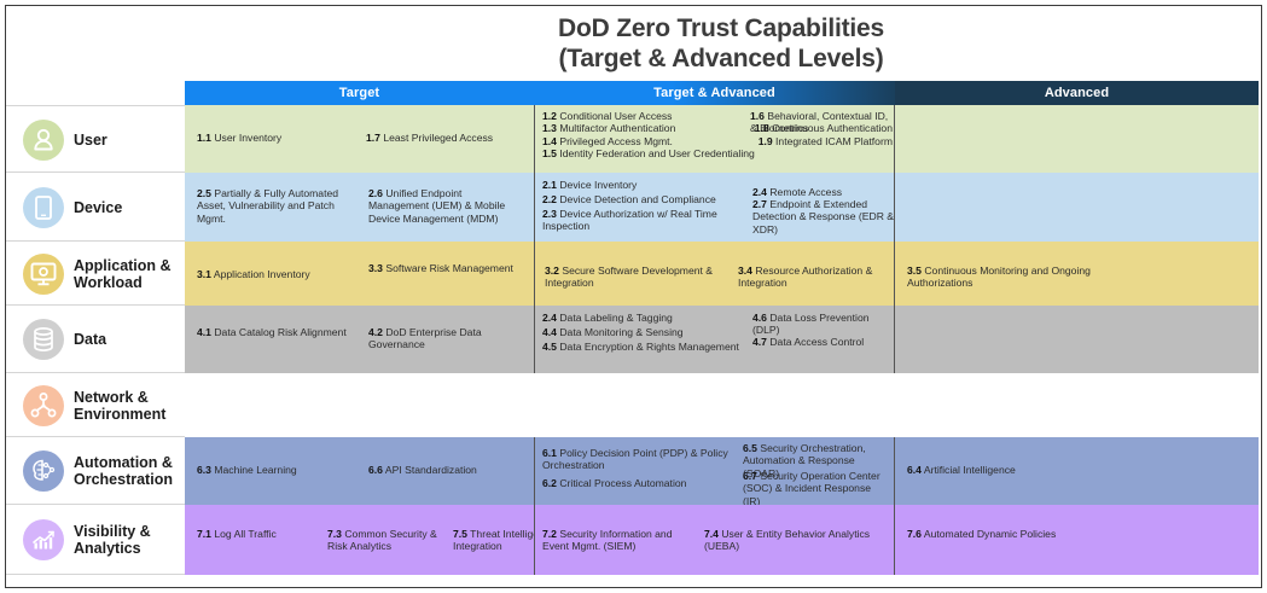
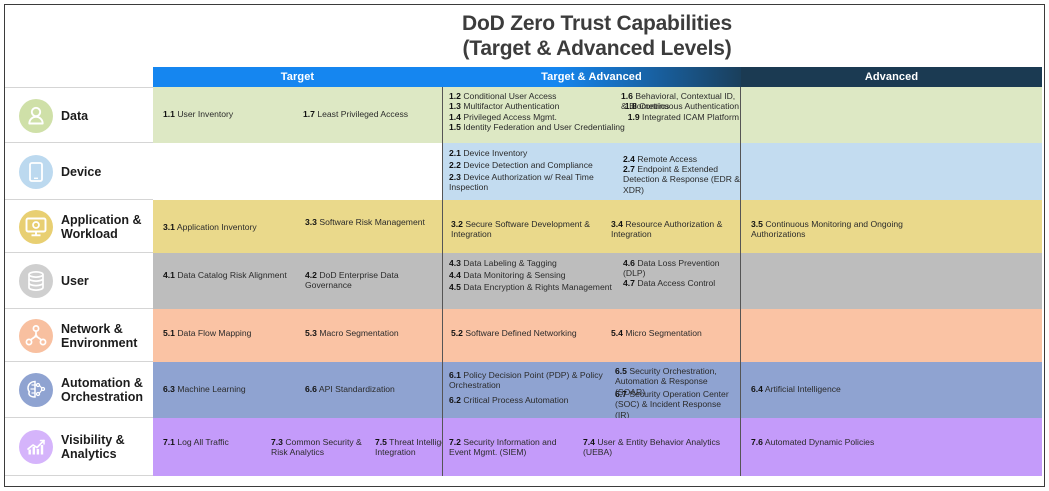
  DoD Zero Trust Capabilities
  (Target & Advanced Levels)
- User
+ Data
  Device
  Application &
  Workload
- Data
+ User
  Network &
  Environment
  Automation &
  Orchestration
  Visibility &
  Analytics
  Target
  Target & Advanced
  Advanced
  1.1 User Inventory
  1.7 Least Privileged Access
  1.2 Conditional User Access
  1.3 Multifactor Authentication
  1.4 Privileged Access Mgmt.
  1.5 Identity Federation and User Credentialing
  1.6 Behavioral, Contextual ID, & Biometrics
  1.8 Continuous Authentication
  1.9 Integrated ICAM Platform
- 2.5 Partially & Fully Automated Asset, Vulnerability and Patch Mgmt.
- 2.6 Unified Endpoint Management (UEM) & Mobile Device Management (MDM)
  2.1 Device Inventory
  2.2 Device Detection and Compliance
  2.3 Device Authorization w/ Real Time Inspection
  2.4 Remote Access
  2.7 Endpoint & Extended Detection & Response (EDR & XDR)
  3.1 Application Inventory
  3.3 Software Risk Management
  3.2 Secure Software Development & Integration
  3.4 Resource Authorization & Integration
  3.5 Continuous Monitoring and Ongoing Authorizations
  4.1 Data Catalog Risk Alignment
  4.2 DoD Enterprise Data Governance
- 2.4 Data Labeling & Tagging
+ 4.3 Data Labeling & Tagging
  4.4 Data Monitoring & Sensing
  4.5 Data Encryption & Rights Management
  4.6 Data Loss Prevention (DLP)
  4.7 Data Access Control
+ 5.1 Data Flow Mapping
+ 5.3 Macro Segmentation
+ 5.2 Software Defined Networking
+ 5.4 Micro Segmentation
  6.3 Machine Learning
  6.6 API Standardization
  6.1 Policy Decision Point (PDP) & Policy Orchestration
  6.2 Critical Process Automation
  6.5 Security Orchestration, Automation & Response (SOAR)
  6.7 Security Operation Center (SOC) & Incident Response (IR)
  6.4 Artificial Intelligence
  7.1 Log All Traffic
  7.3 Common Security & Risk Analytics
  7.5 Threat Intellig Integration
  7.2 Security Information and Event Mgmt. (SIEM)
  7.4 User & Entity Behavior Analytics (UEBA)
  7.6 Automated Dynamic Policies
